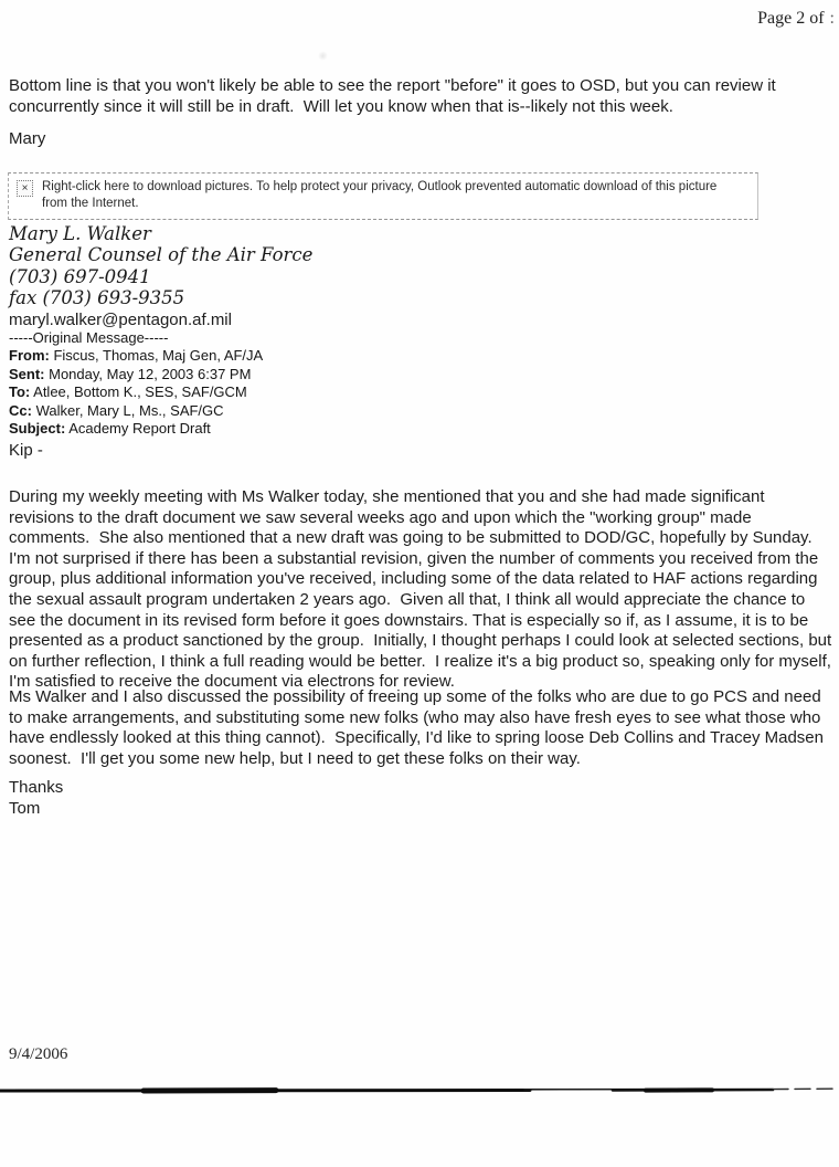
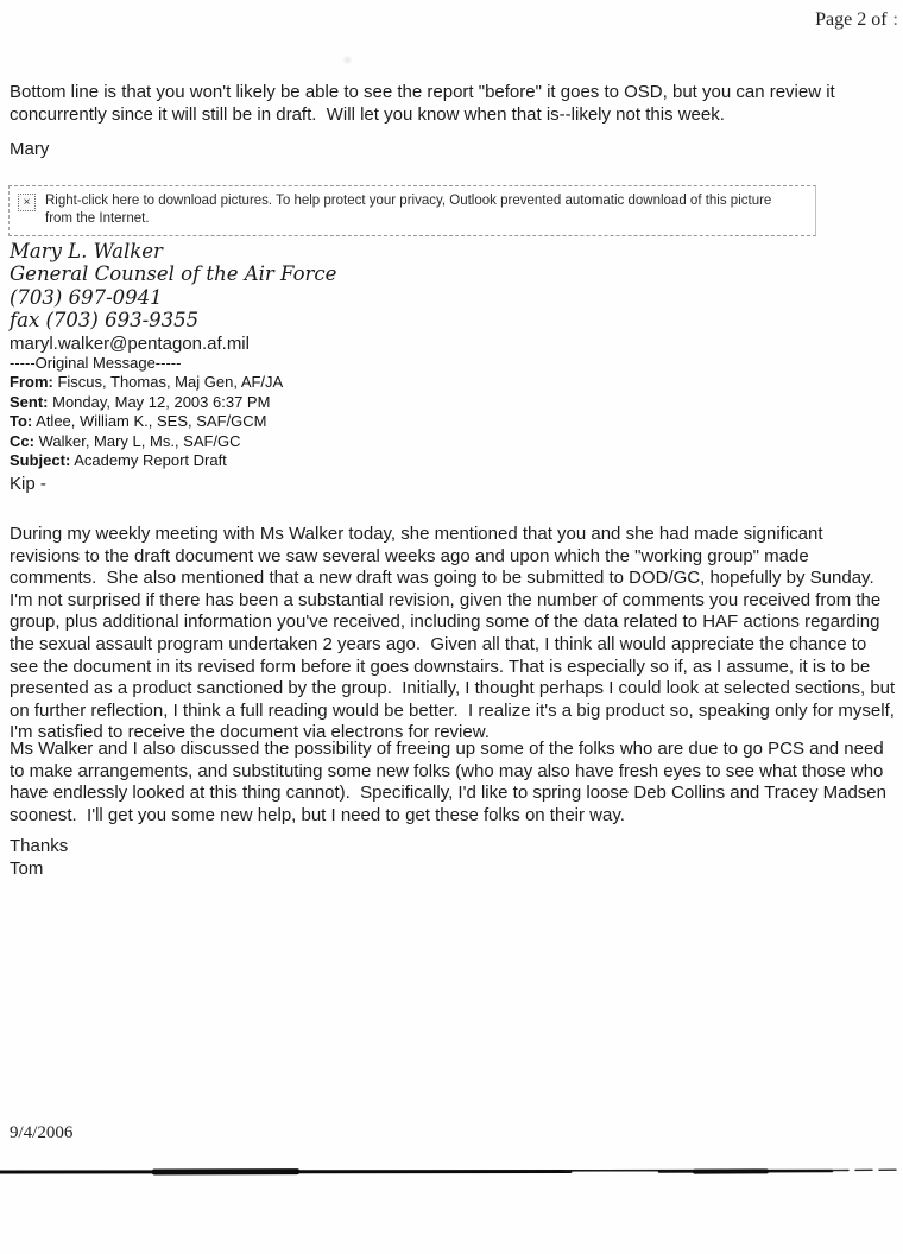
  Page 2 of :
  Bottom line is that you won't likely be able to see the report "before" it goes to OSD, but you can review it concurrently since it will still be in draft. Will let you know when that is--likely not this week.
  Mary
  ×
  Right-click here to download pictures. To help protect your privacy, Outlook prevented automatic download of this picture from the Internet.
  Mary L. Walker
  General Counsel of the Air Force
  (703) 697-0941
  fax (703) 693-9355
  maryl.walker@pentagon.af.mil
  -----Original Message-----
  From: Fiscus, Thomas, Maj Gen, AF/JA
  Sent: Monday, May 12, 2003 6:37 PM
- To: Atlee, Bottom K., SES, SAF/GCM
+ To: Atlee, William K., SES, SAF/GCM
  Cc: Walker, Mary L, Ms., SAF/GC
  Subject: Academy Report Draft
  Kip -
  During my weekly meeting with Ms Walker today, she mentioned that you and she had made significant revisions to the draft document we saw several weeks ago and upon which the "working group" made comments. She also mentioned that a new draft was going to be submitted to DOD/GC, hopefully by Sunday. I'm not surprised if there has been a substantial revision, given the number of comments you received from the group, plus additional information you've received, including some of the data related to HAF actions regarding the sexual assault program undertaken 2 years ago. Given all that, I think all would appreciate the chance to see the document in its revised form before it goes downstairs. That is especially so if, as I assume, it is to be presented as a product sanctioned by the group. Initially, I thought perhaps I could look at selected sections, but on further reflection, I think a full reading would be better. I realize it's a big product so, speaking only for myself, I'm satisfied to receive the document via electrons for review.
  Ms Walker and I also discussed the possibility of freeing up some of the folks who are due to go PCS and need to make arrangements, and substituting some new folks (who may also have fresh eyes to see what those who have endlessly looked at this thing cannot). Specifically, I'd like to spring loose Deb Collins and Tracey Madsen soonest. I'll get you some new help, but I need to get these folks on their way.
  Thanks
  Tom
  9/4/2006
